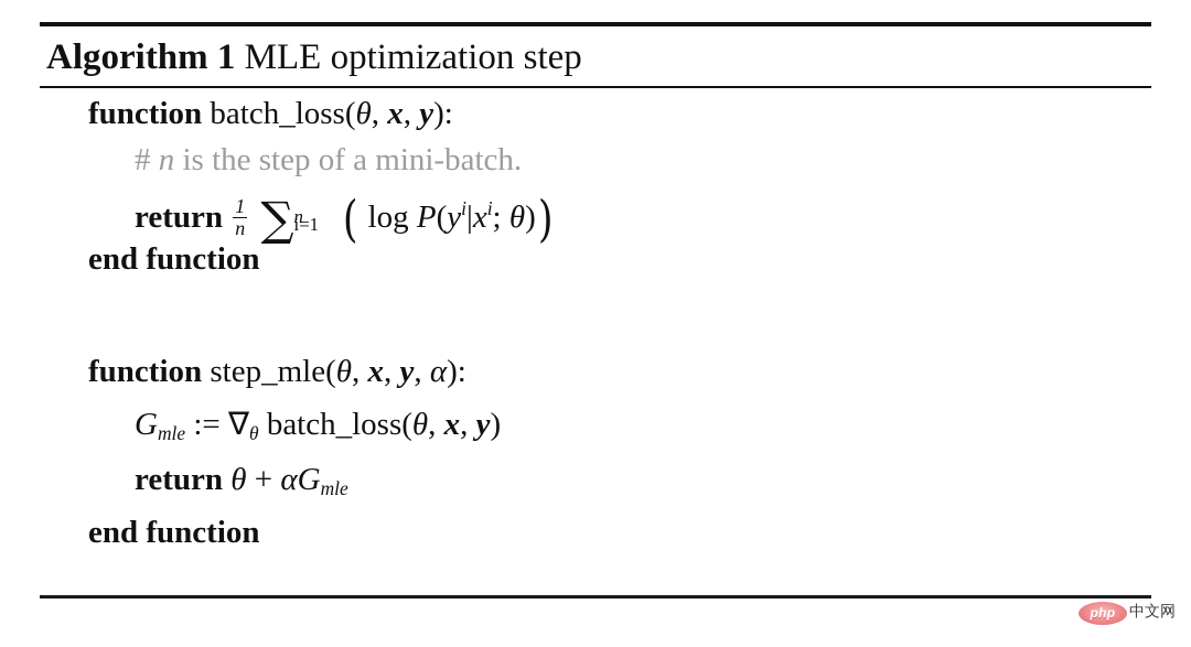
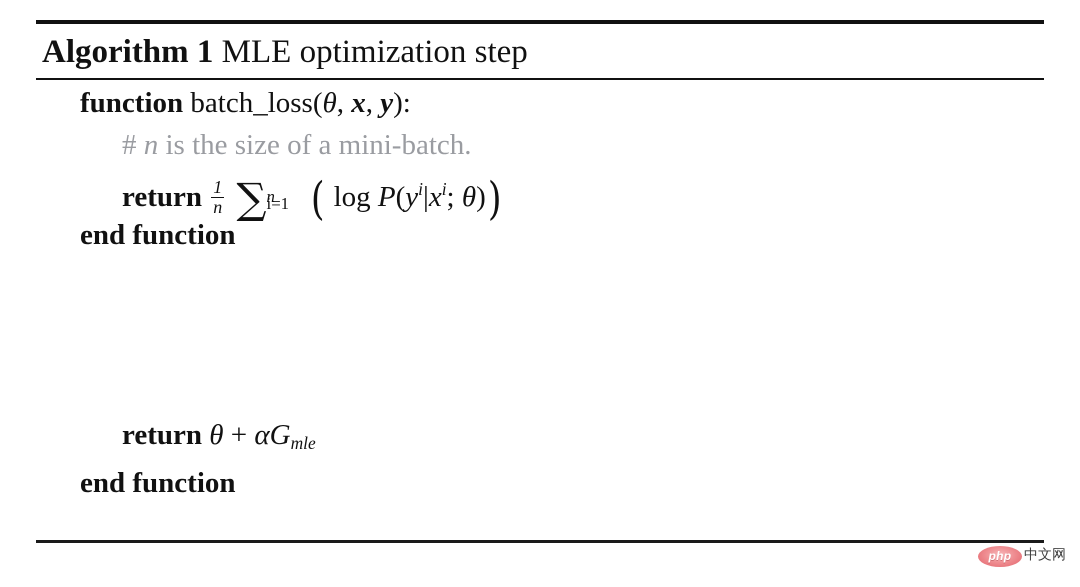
  Algorithm 1 MLE optimization step
  function batch_loss(θ, x, y):
- # n is the step of a mini-batch.
+ # n is the size of a mini-batch.
  return
  1
  n
  ∑
  n
  i=1
  ( log P(yi|xi; θ))
  end function
- function step_mle(θ, x, y, α):
- Gmle := ∇θ batch_loss(θ, x, y)
  return θ + αGmle
  end function
  php
  中文网
